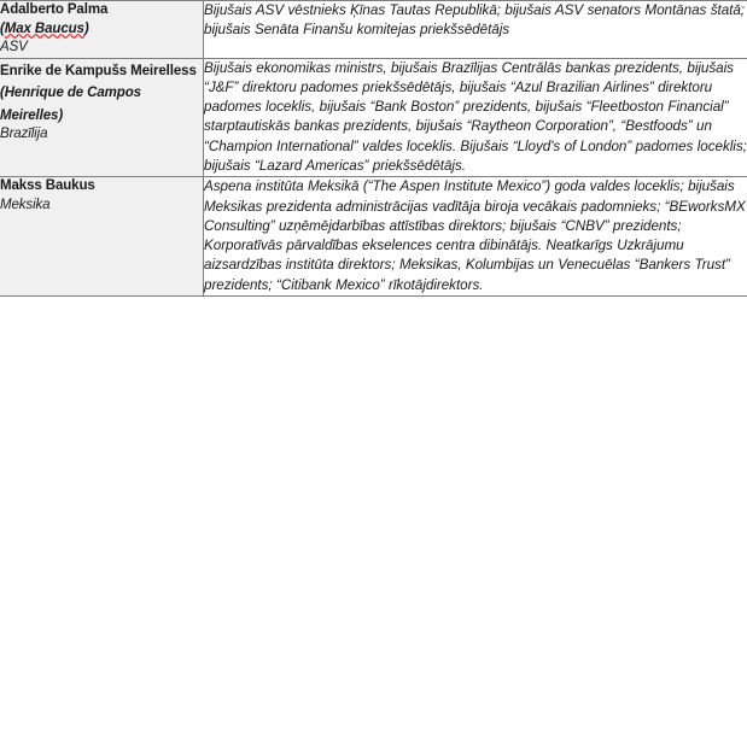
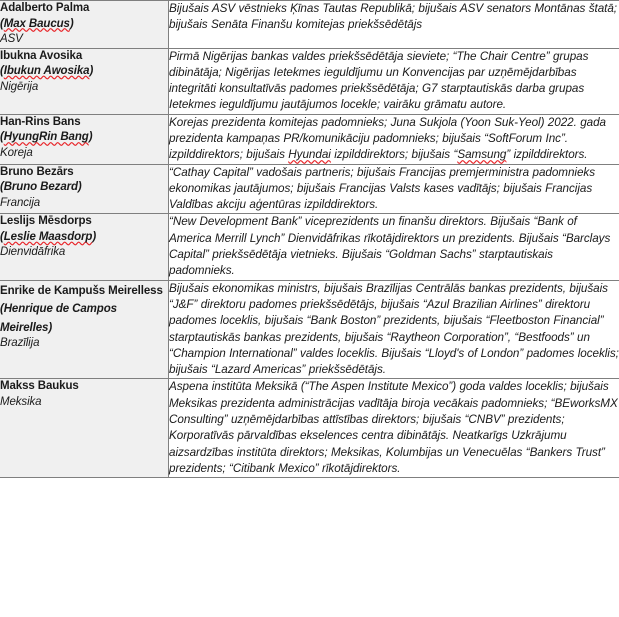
  Adalberto Palma (Max Baucus) ASV	Bijušais ASV vēstnieks Ķīnas Tautas Republikā; bijušais ASV senators Montānas štatā; bijušais Senāta Finanšu komitejas priekšsēdētājs
+ Ibukna Avosika (Ibukun Awosika) Nigērija	Pirmā Nigērijas bankas valdes priekšsēdētāja sieviete; “The Chair Centre” grupas dibinātāja; Nigērijas Ietekmes ieguldījumu un Konvencijas par uzņēmējdarbības integritāti konsultatīvās padomes priekšsēdētāja; G7 starptautiskās darba grupas Ietekmes ieguldījumu jautājumos locekle; vairāku grāmatu autore.
+ Han-Rins Bans (HyungRin Bang) Koreja	Korejas prezidenta komitejas padomnieks; Juna Sukjola (Yoon Suk-Yeol) 2022. gada prezidenta kampaņas PR/komunikāciju padomnieks; bijušais “SoftForum Inc”. izpilddirektors; bijušais Hyundai izpilddirektors; bijušais “Samsung” izpilddirektors.
+ Bruno Bezārs (Bruno Bezard) Francija	“Cathay Capital” vadošais partneris; bijušais Francijas premjerministra padomnieks ekonomikas jautājumos; bijušais Francijas Valsts kases vadītājs; bijušais Francijas Valdības akciju aģentūras izpilddirektors.
+ Leslijs Mēsdorps (Leslie Maasdorp) Dienvidāfrika	“New Development Bank” viceprezidents un finanšu direktors. Bijušais “Bank of America Merrill Lynch” Dienvidāfrikas rīkotājdirektors un prezidents. Bijušais “Barclays Capital” priekšsēdētāja vietnieks. Bijušais “Goldman Sachs” starptautiskais padomnieks.
  Enrike de Kampušs Meirelless (Henrique de Campos Meirelles) Brazīlija	Bijušais ekonomikas ministrs, bijušais Brazīlijas Centrālās bankas prezidents, bijušais “J&F” direktoru padomes priekšsēdētājs, bijušais “Azul Brazilian Airlines” direktoru padomes loceklis, bijušais “Bank Boston” prezidents, bijušais “Fleetboston Financial” starptautiskās bankas prezidents, bijušais “Raytheon Corporation”, “Bestfoods” un “Champion International” valdes loceklis. Bijušais “Lloyd's of London” padomes loceklis; bijušais “Lazard Americas” priekšsēdētājs.
  Makss Baukus Meksika	Aspena institūta Meksikā (“The Aspen Institute Mexico”) goda valdes loceklis; bijušais Meksikas prezidenta administrācijas vadītāja biroja vecākais padomnieks; “BEworksMX Consulting” uzņēmējdarbības attīstības direktors; bijušais “CNBV” prezidents; Korporatīvās pārvaldības ekselences centra dibinātājs. Neatkarīgs Uzkrājumu aizsardzības institūta direktors; Meksikas, Kolumbijas un Venecuēlas “Bankers Trust” prezidents; “Citibank Mexico” rīkotājdirektors.
